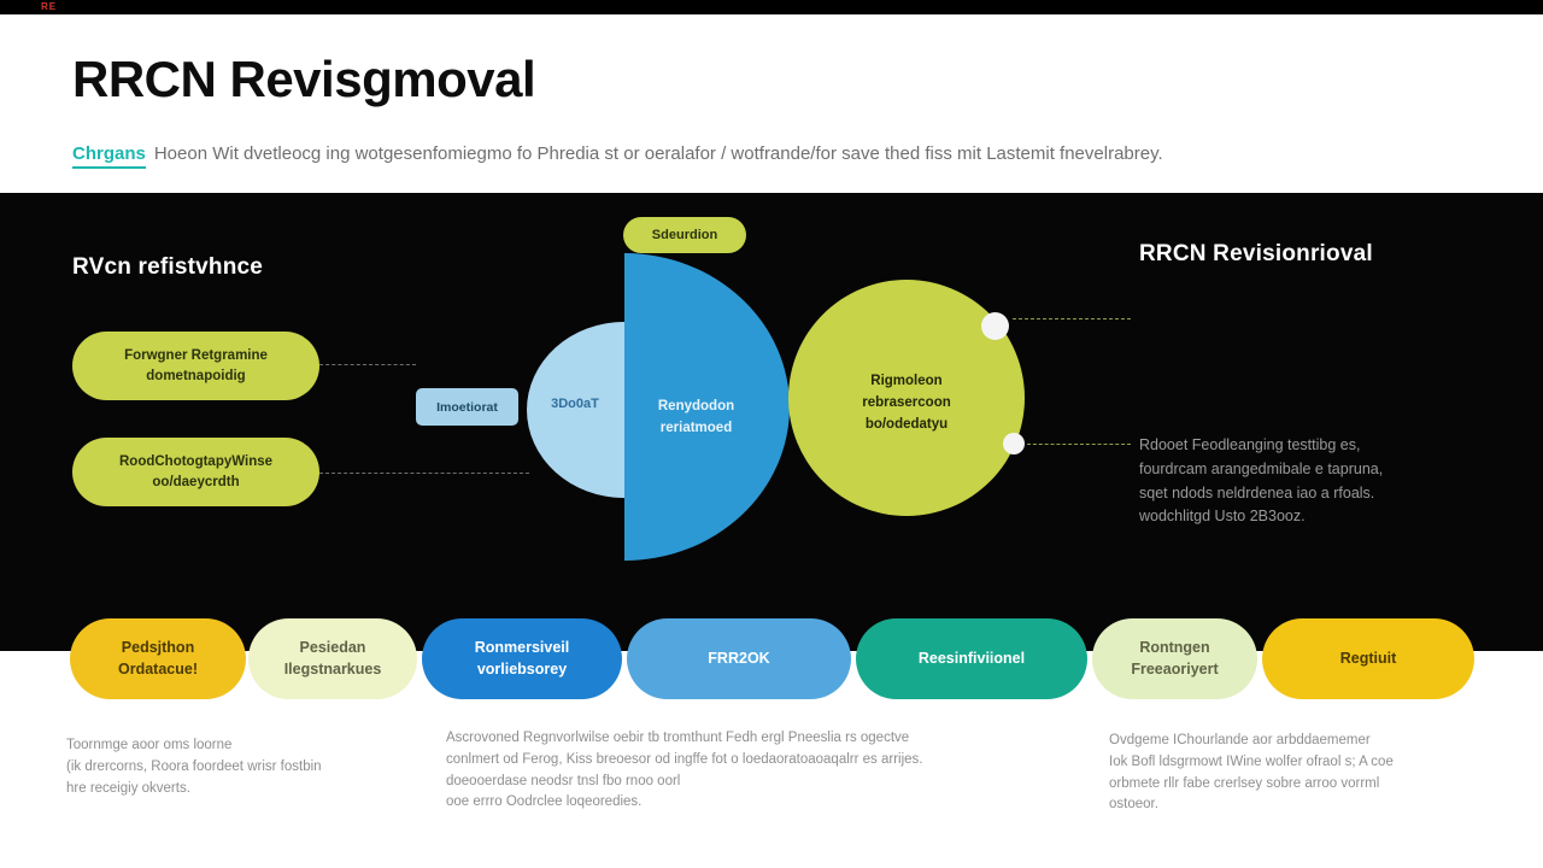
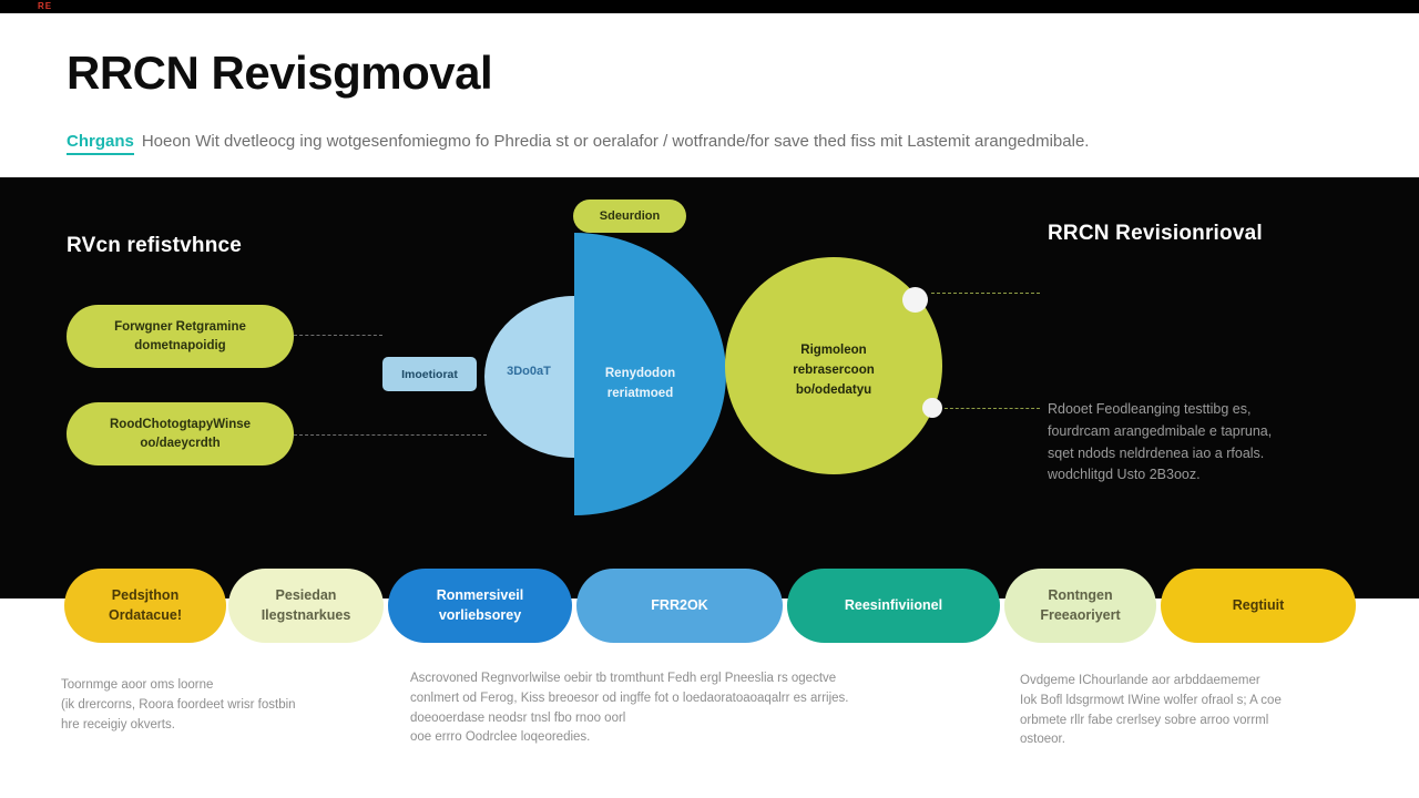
  RE
  RRCN Revisgmoval
- Chrgans Hoeon Wit dvetleocg ing wotgesenfomiegmo fo Phredia st or oeralafor / wotfrande/for save thed fiss mit Lastemit fnevelrabrey.
+ Chrgans Hoeon Wit dvetleocg ing wotgesenfomiegmo fo Phredia st or oeralafor / wotfrande/for save thed fiss mit Lastemit arangedmibale.
  RVcn refistvhnce
  Forwgner Retgramine
  dometnapoidig
  RoodChotogtapyWinse
  oo/daeycrdth
  Sdeurdion
  Imoetiorat
  3Do0aT
  Renydodon
  reriatmoed
  Rigmoleon
  rebrasercoon
  bo/odedatyu
  RRCN Revisionrioval
  Rdooet Feodleanging testtibg es,
  fourdrcam arangedmibale e tapruna,
  sqet ndods neldrdenea iao a rfoals.
  wodchlitgd Usto 2B3ooz.
  Pedsjthon
  Ordatacue!
  Pesiedan
  Ilegstnarkues
  Ronmersiveil
  vorliebsorey
  FRR2OK
  Reesinfiviionel
  Rontngen
  Freeaoriyert
  Regtiuit
  Toornmge aoor oms loorne
  (ik drercorns, Roora foordeet wrisr fostbin
  hre receigiy okverts.
  Ascrovoned Regnvorlwilse oebir tb tromthunt Fedh ergl Pneeslia rs ogectve
  conlmert od Ferog, Kiss breoesor od ingffe fot o loedaoratoaoaqalrr es arrijes.
  doeooerdase neodsr tnsl fbo rnoo oorl
  ooe errro Oodrclee loqeoredies.
  Ovdgeme IChourlande aor arbddaememer
  Iok Bofl ldsgrmowt IWine wolfer ofraol s; A coe
  orbmete rllr fabe crerlsey sobre arroo vorrml
  ostoeor.
